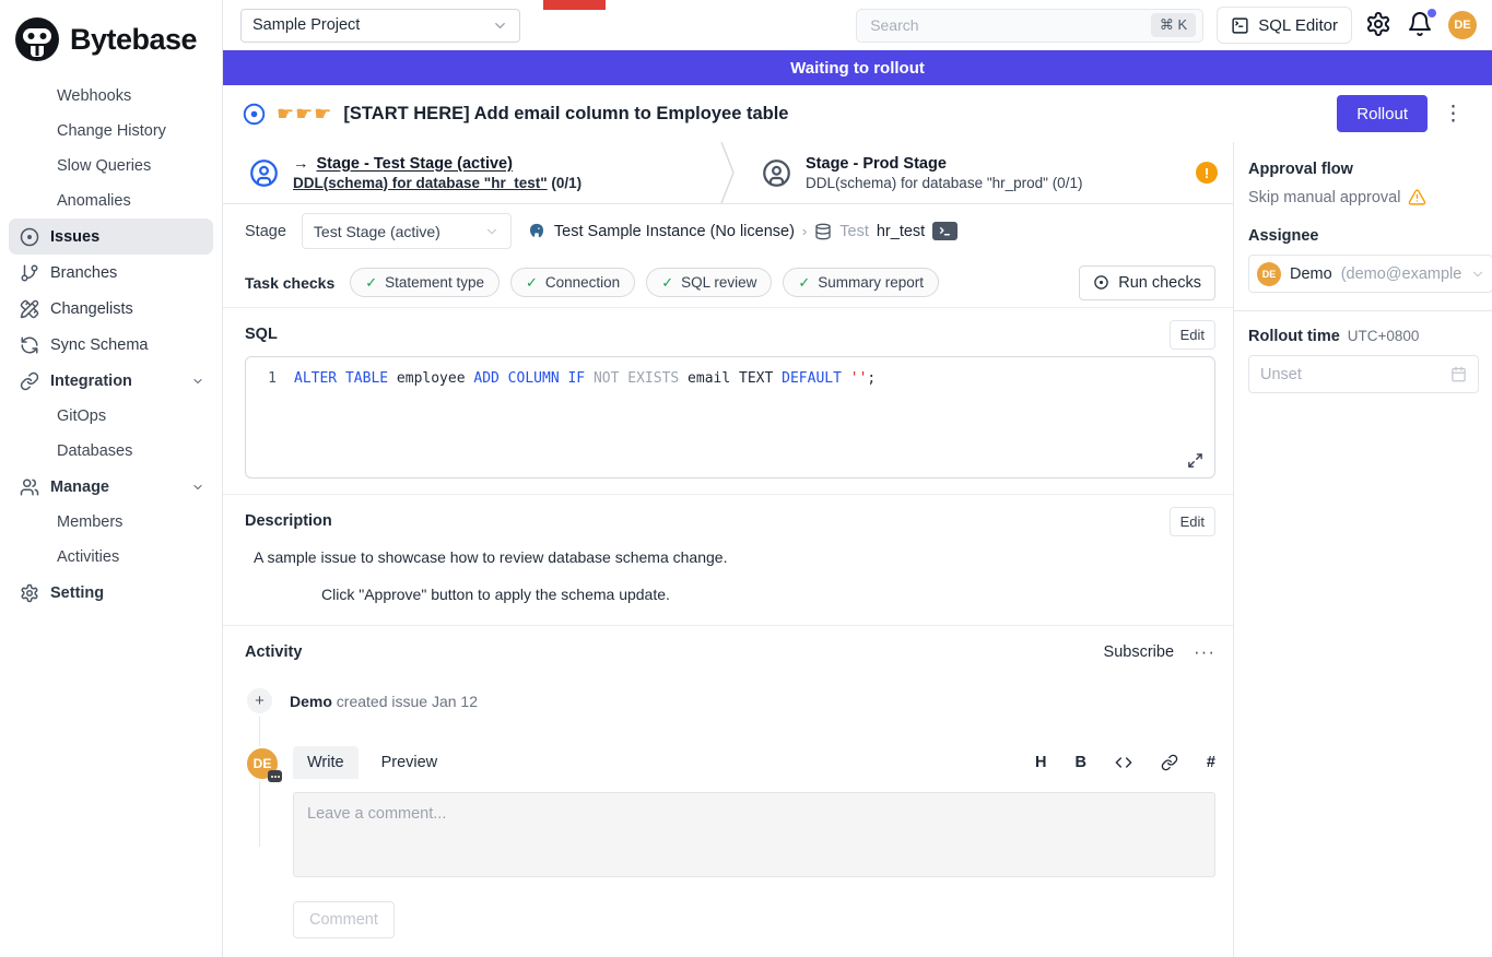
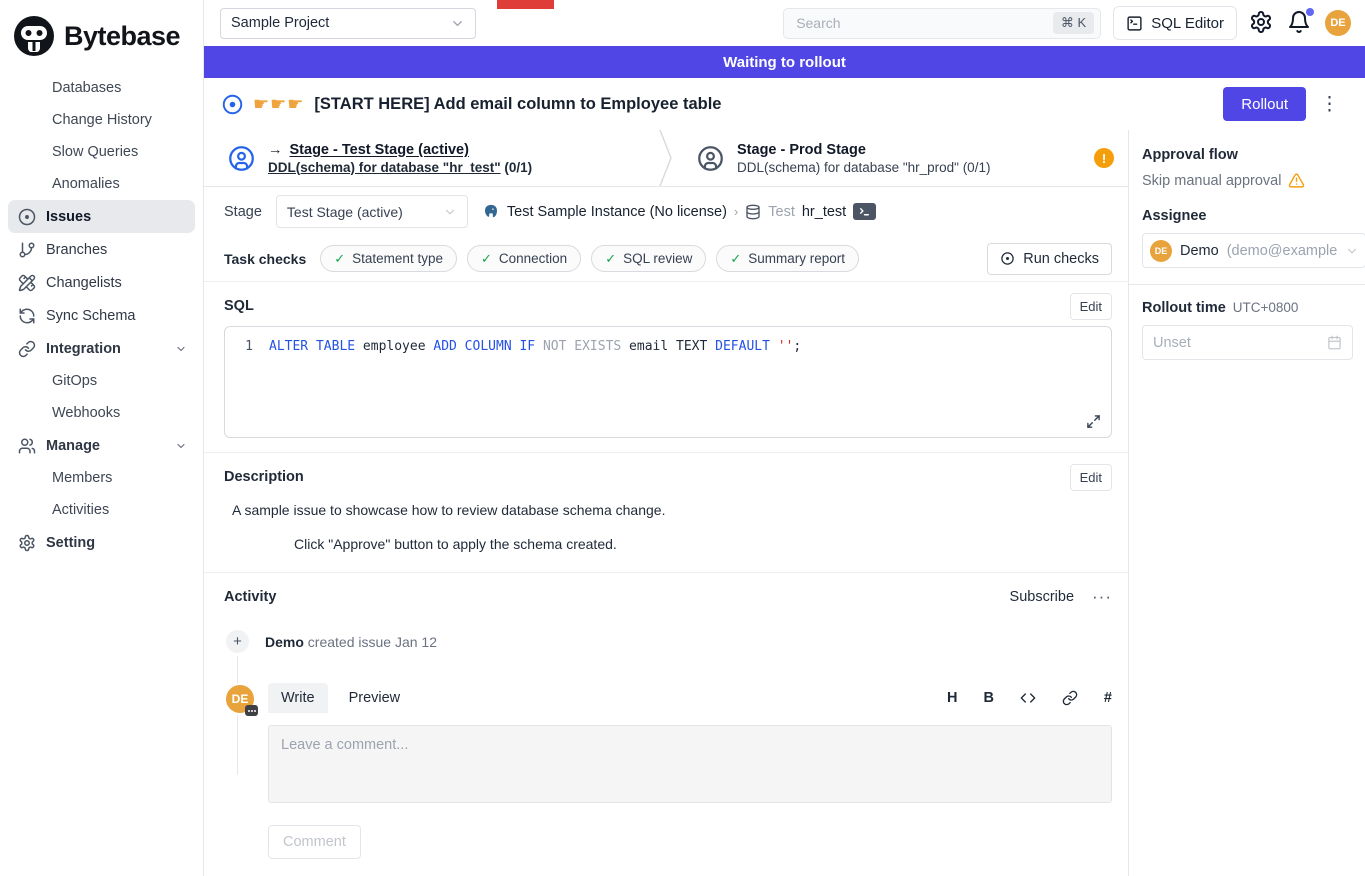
  Bytebase
- Webhooks
+ Databases
  Change History
  Slow Queries
  Anomalies
  Issues
  Branches
  Changelists
  Sync Schema
  Integration
  GitOps
- Databases
+ Webhooks
  Manage
  Members
  Activities
  Setting
  Sample Project
  Search
  ⌘ K
  SQL Editor
  DE
  Waiting to rollout
  ☛☛☛
  [START HERE] Add email column to Employee table
  Rollout
  ⋮
  →
  Stage - Test Stage (active)
  DDL(schema) for database "hr_test" (0/1)
  Stage - Prod Stage
  DDL(schema) for database "hr_prod" (0/1)
  !
  Stage
  Test Stage (active)
  Test Sample Instance (No license)
  ›
  Test
  hr_test
  Task checks
  ✓
  Statement type
  ✓
  Connection
  ✓
  SQL review
  ✓
  Summary report
  Run checks
  SQL
  Edit
  1
  ALTER TABLE employee ADD COLUMN IF NOT EXISTS email TEXT DEFAULT '';
  Description
  Edit
  A sample issue to showcase how to review database schema change.
- Click "Approve" button to apply the schema update.
+ Click "Approve" button to apply the schema created.
  Activity
  Subscribe
  ···
  +
  Demo created issue Jan 12
  DE
  Write
  Preview
  H
  B
  #
  Leave a comment...
  Comment
  Approval flow
  Skip manual approval
  Assignee
  DE
  Demo
  (demo@example
  Rollout time
  UTC+0800
  Unset
